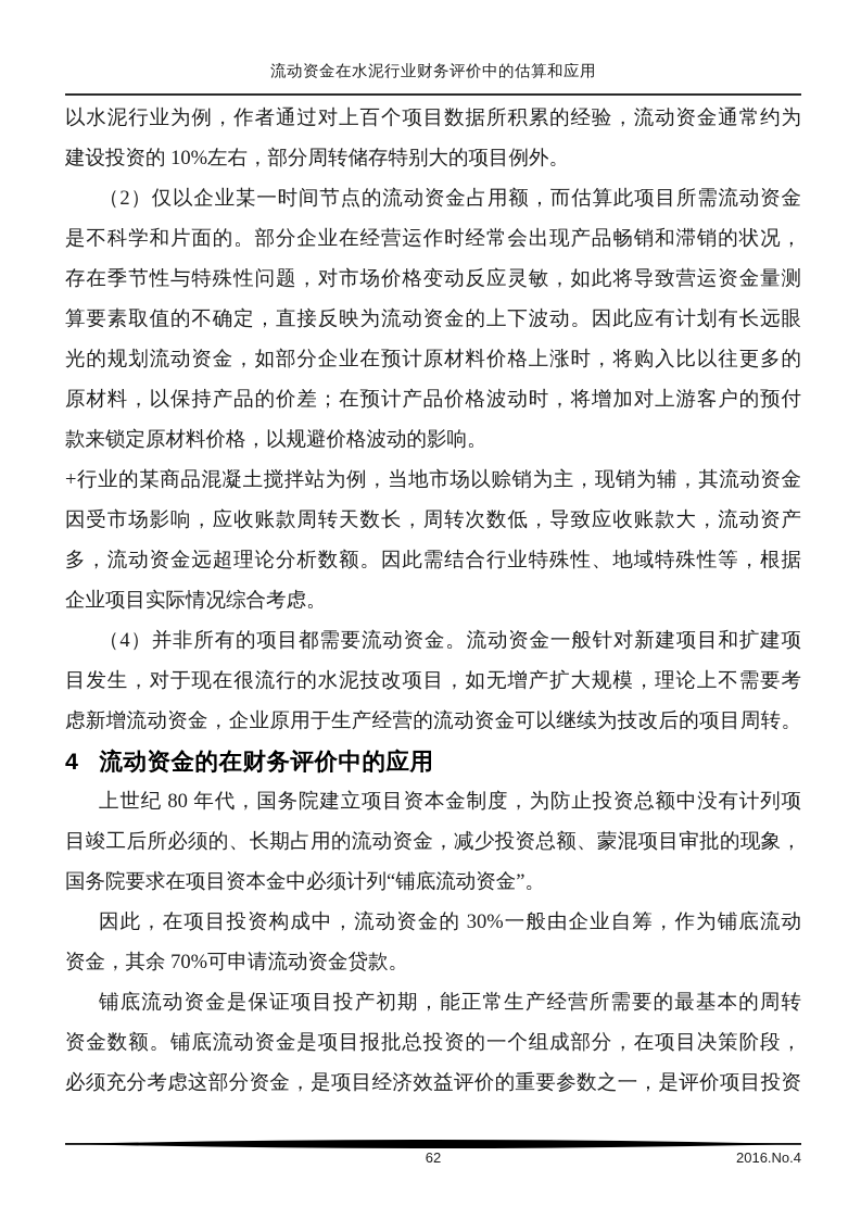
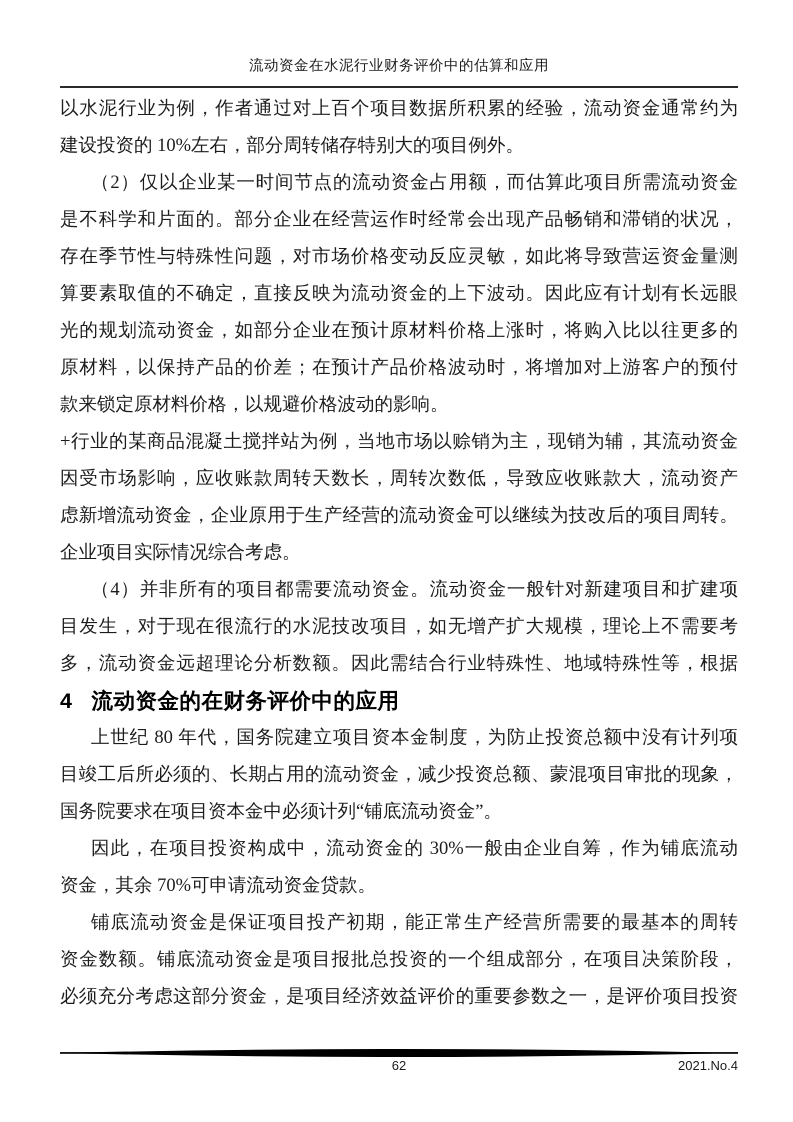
  流动资金在水泥行业财务评价中的估算和应用
  以水泥行业为例，作者通过对上百个项目数据所积累的经验，流动资金通常约为
  建设投资的 10%左右，部分周转储存特别大的项目例外。
  （2）仅以企业某一时间节点的流动资金占用额，而估算此项目所需流动资金
  是不科学和片面的。部分企业在经营运作时经常会出现产品畅销和滞销的状况，
  存在季节性与特殊性问题，对市场价格变动反应灵敏，如此将导致营运资金量测
  算要素取值的不确定，直接反映为流动资金的上下波动。因此应有计划有长远眼
  光的规划流动资金，如部分企业在预计原材料价格上涨时，将购入比以往更多的
  原材料，以保持产品的价差；在预计产品价格波动时，将增加对上游客户的预付
  款来锁定原材料价格，以规避价格波动的影响。
  +行业的某商品混凝土搅拌站为例，当地市场以赊销为主，现销为辅，其流动资金
  因受市场影响，应收账款周转天数长，周转次数低，导致应收账款大，流动资产
- 多，流动资金远超理论分析数额。因此需结合行业特殊性、地域特殊性等，根据
+ 虑新增流动资金，企业原用于生产经营的流动资金可以继续为技改后的项目周转。
  企业项目实际情况综合考虑。
  （4）并非所有的项目都需要流动资金。流动资金一般针对新建项目和扩建项
  目发生，对于现在很流行的水泥技改项目，如无增产扩大规模，理论上不需要考
- 虑新增流动资金，企业原用于生产经营的流动资金可以继续为技改后的项目周转。
+ 多，流动资金远超理论分析数额。因此需结合行业特殊性、地域特殊性等，根据
  4 流动资金的在财务评价中的应用
  上世纪 80 年代，国务院建立项目资本金制度，为防止投资总额中没有计列项
  目竣工后所必须的、长期占用的流动资金，减少投资总额、蒙混项目审批的现象，
  国务院要求在项目资本金中必须计列“铺底流动资金”。
  因此，在项目投资构成中，流动资金的 30%一般由企业自筹，作为铺底流动
  资金，其余 70%可申请流动资金贷款。
  铺底流动资金是保证项目投产初期，能正常生产经营所需要的最基本的周转
  资金数额。铺底流动资金是项目报批总投资的一个组成部分，在项目决策阶段，
  必须充分考虑这部分资金，是项目经济效益评价的重要参数之一，是评价项目投资
  62
- 2016.No.4
+ 2021.No.4
